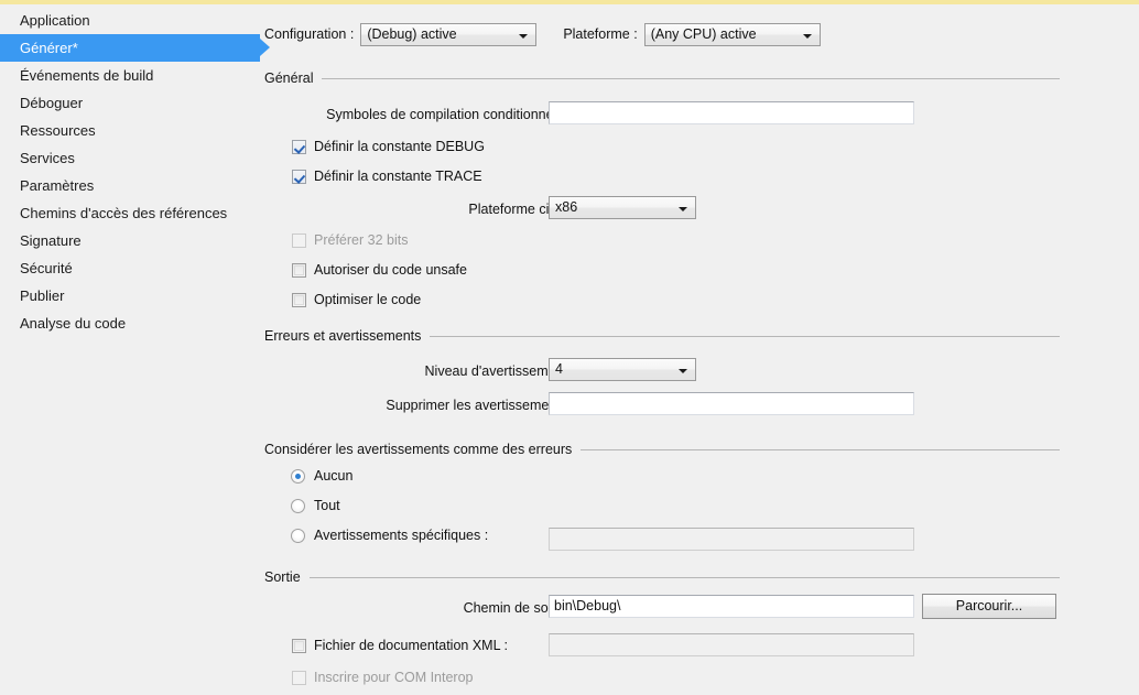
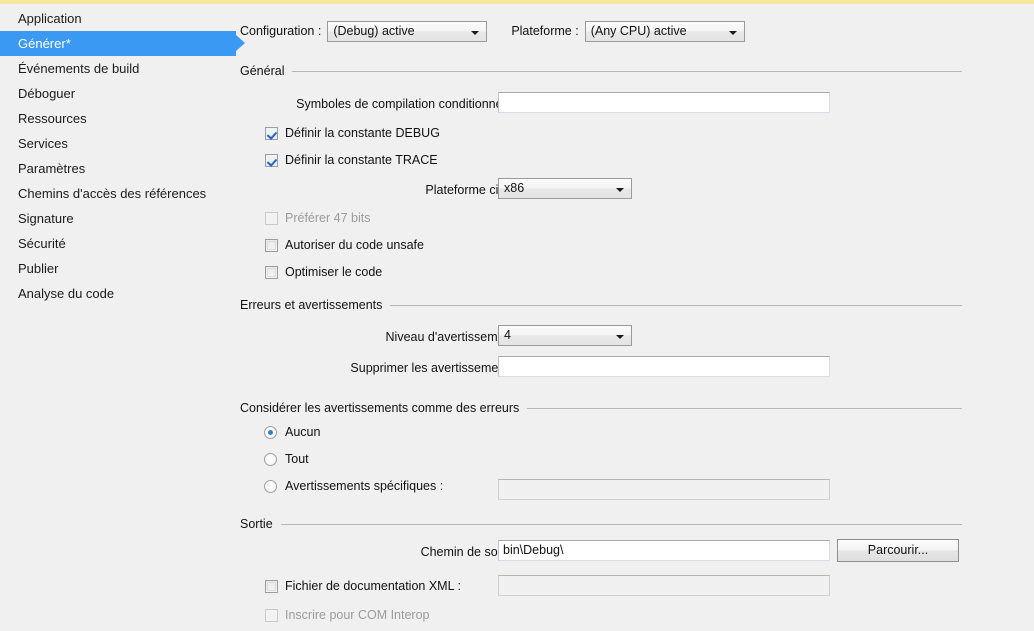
  Application
  Générer*
  Événements de build
  Déboguer
  Ressources
  Services
  Paramètres
  Chemins d'accès des références
  Signature
  Sécurité
  Publier
  Analyse du code
  Configuration :
  (Debug) active
  Plateforme :
  (Any CPU) active
  Général
  Symboles de compilation conditionn
  Définir la constante DEBUG
  Définir la constante TRACE
  Plateforme ci
  x86
- Préférer 32 bits
+ Préférer 47 bits
  Autoriser du code unsafe
  Optimiser le code
  Erreurs et avertissements
  Niveau d'avertissem
  4
  Supprimer les avertisseme
  Considérer les avertissements comme des erreurs
  Aucun
  Tout
  Avertissements spécifiques :
  Sortie
  bin\Debug\
  Parcourir...
  Fichier de documentation XML :
  Inscrire pour COM Interop
